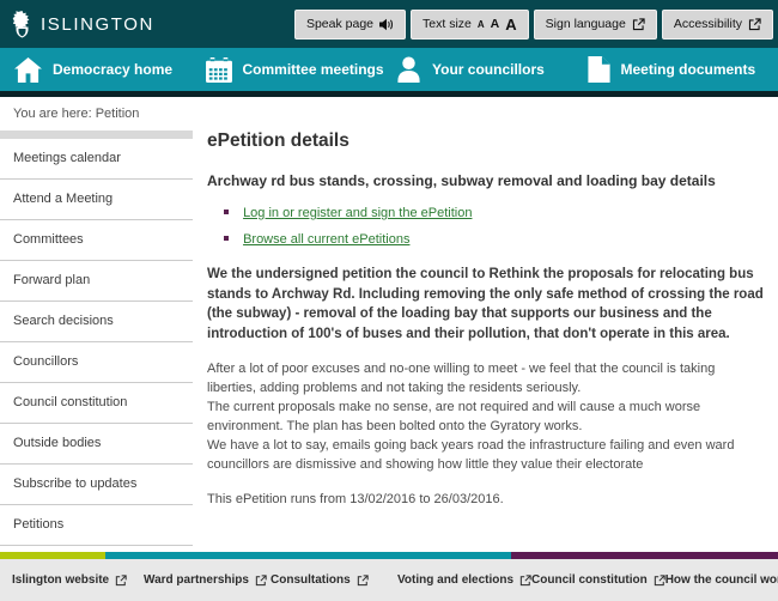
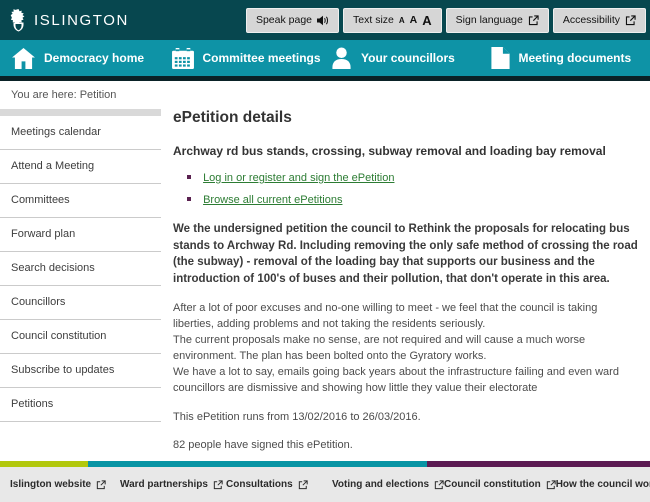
  ISLINGTON
  Speak page
  Text size
  A
  A
  A
  Sign language
  Accessibility
  Democracy home
  Committee meetings
  Your councillors
  Meeting documents
  You are here: Petition
  Meetings calendar
  Attend a Meeting
  Committees
  Forward plan
  Search decisions
  Councillors
  Council constitution
- Outside bodies
  Subscribe to updates
  Petitions
  ePetition details
- Archway rd bus stands, crossing, subway removal and loading bay details
+ Archway rd bus stands, crossing, subway removal and loading bay removal
  Log in or register and sign the ePetition
  Browse all current ePetitions
  We the undersigned petition the council to Rethink the proposals for relocating bus stands to Archway Rd. Including removing the only safe method of crossing the road (the subway) - removal of the loading bay that supports our business and the introduction of 100's of buses and their pollution, that don't operate in this area.
  After a lot of poor excuses and no-one willing to meet - we feel that the council is taking liberties, adding problems and not taking the residents seriously.
  The current proposals make no sense, are not required and will cause a much worse environment. The plan has been bolted onto the Gyratory works.
- We have a lot to say, emails going back years road the infrastructure failing and even ward councillors are dismissive and showing how little they value their electorate
+ We have a lot to say, emails going back years about the infrastructure failing and even ward councillors are dismissive and showing how little they value their electorate
  This ePetition runs from 13/02/2016 to 26/03/2016.
+ 82 people have signed this ePetition.
  Islington website
  Ward partnerships
  Consultations
  Voting and elections
  Council constitution
  How the council wo
